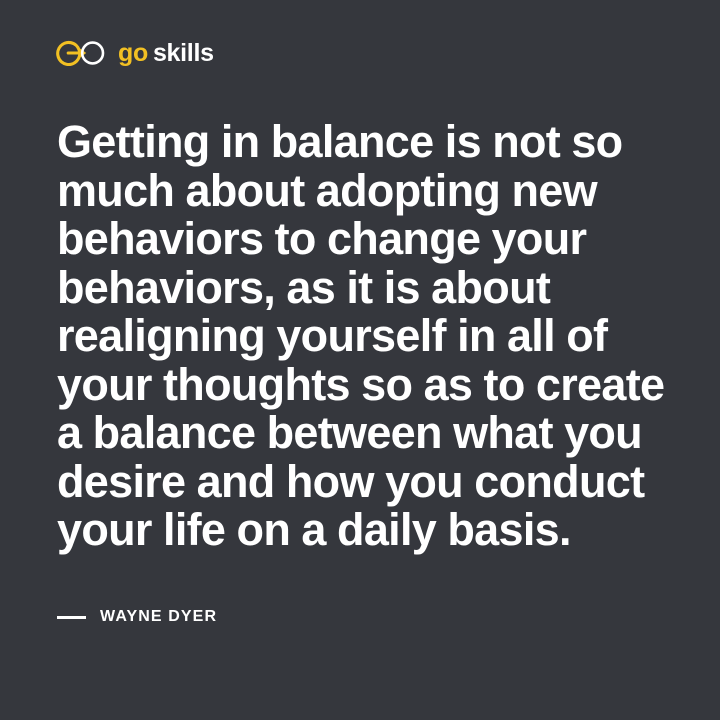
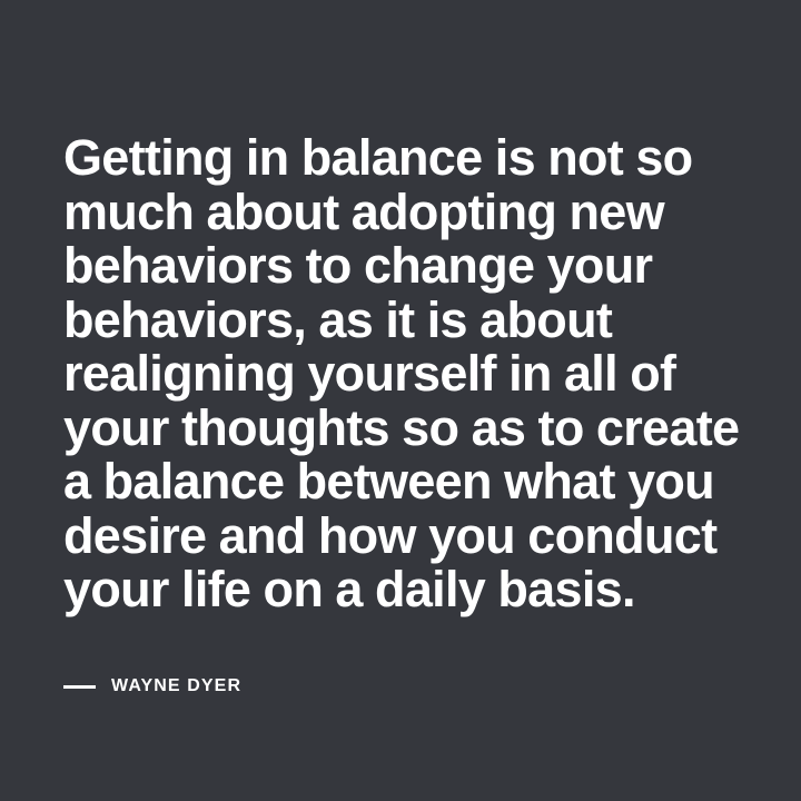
- go
- skills
  Getting in balance is not so much about adopting new behaviors to change your behaviors, as it is about realigning yourself in all of your thoughts so as to create a balance between what you desire and how you conduct your life on a daily basis.
  WAYNE DYER
